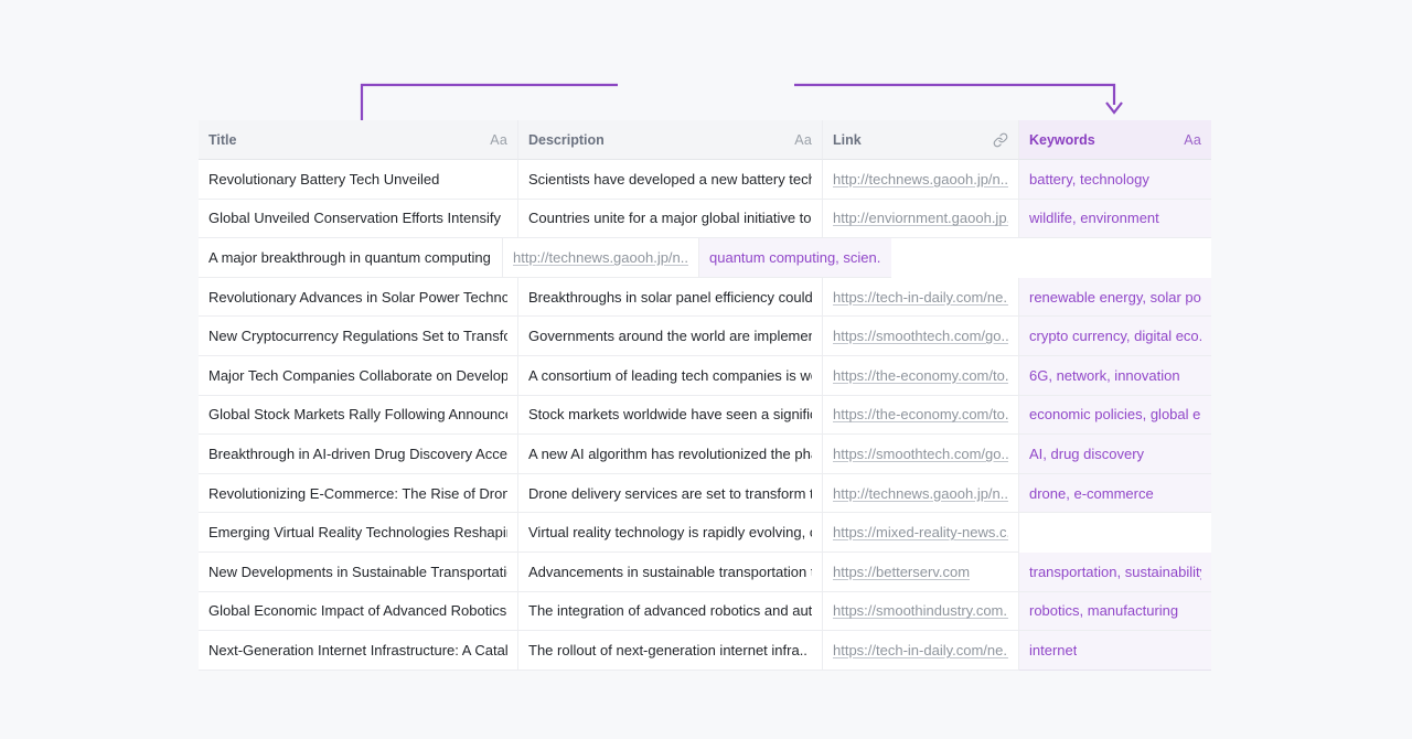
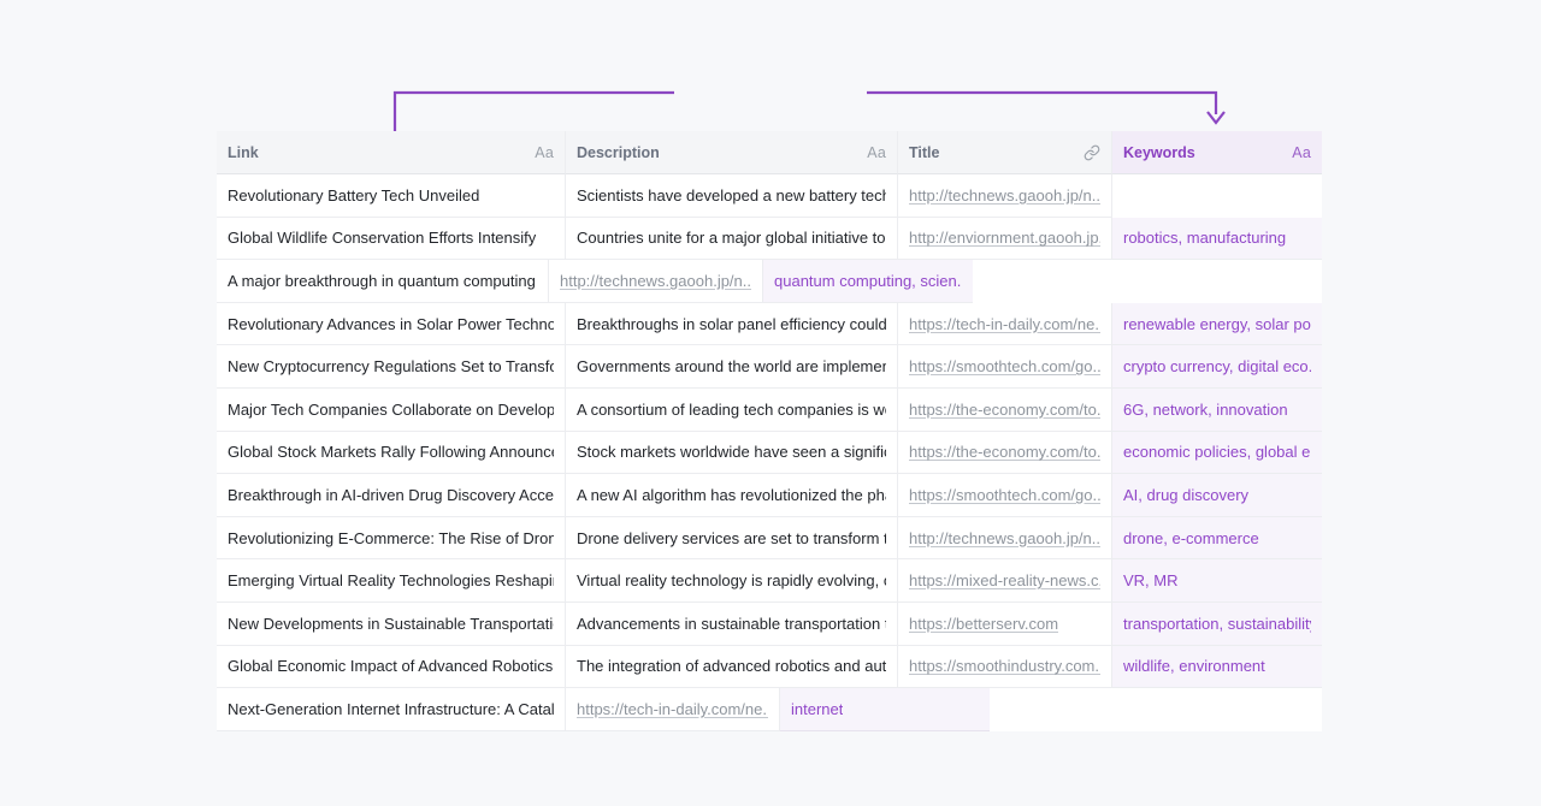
- Title
+ Link
  Aa
  Description
  Aa
- Link
+ Title
  Keywords
  Aa
  Revolutionary Battery Tech Unveiled
  Scientists have developed a new battery tec
  http://technews.gaooh.jp/n..
- battery, technology
- Global Unveiled Conservation Efforts Intensify
+ Global Wildlife Conservation Efforts Intensify
  Countries unite for a major global initiative to
  http://enviornment.gaooh.jp
- wildlife, environment
+ robotics, manufacturing
  A major breakthrough in quantum computing
  http://technews.gaooh.jp/n..
  quantum computing, scien.
  Revolutionary Advances in Solar Power Techno
  Breakthroughs in solar panel efficiency could
  https://tech-in-daily.com/ne.
  renewable energy, solar po
  New Cryptocurrency Regulations Set to Transfo
  Governments around the world are impleme
  https://smoothtech.com/go..
  crypto currency, digital eco.
  Major Tech Companies Collaborate on Develop
  A consortium of leading tech companies is w
  https://the-economy.com/to.
  6G, network, innovation
  Global Stock Markets Rally Following Announc
  Stock markets worldwide have seen a signifi
  https://the-economy.com/to.
  economic policies, global e
  Breakthrough in AI-driven Drug Discovery Acce
  A new AI algorithm has revolutionized the ph
  https://smoothtech.com/go..
  AI, drug discovery
  Revolutionizing E-Commerce: The Rise of Dron
  Drone delivery services are set to transform t
  http://technews.gaooh.jp/n..
  drone, e-commerce
  Emerging Virtual Reality Technologies Reshapi
  Virtual reality technology is rapidly evolving,
  https://mixed-reality-news.c
+ VR, MR
  New Developments in Sustainable Transportati
  Advancements in sustainable transportation
  https://betterserv.com
  transportation, sustainabilit
  Global Economic Impact of Advanced Robotics
  The integration of advanced robotics and aut
  https://smoothindustry.com.
- robotics, manufacturing
+ wildlife, environment
  Next-Generation Internet Infrastructure: A Catal
- The rollout of next-generation internet infra..
  https://tech-in-daily.com/ne.
  internet
